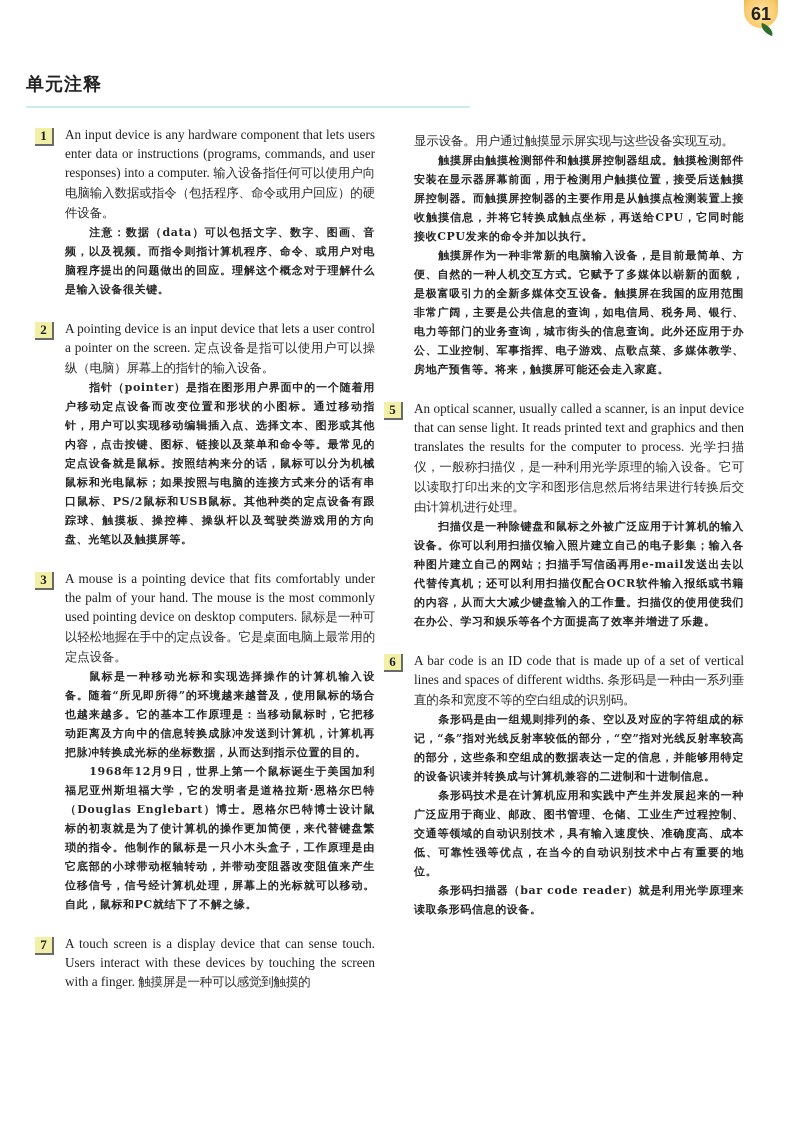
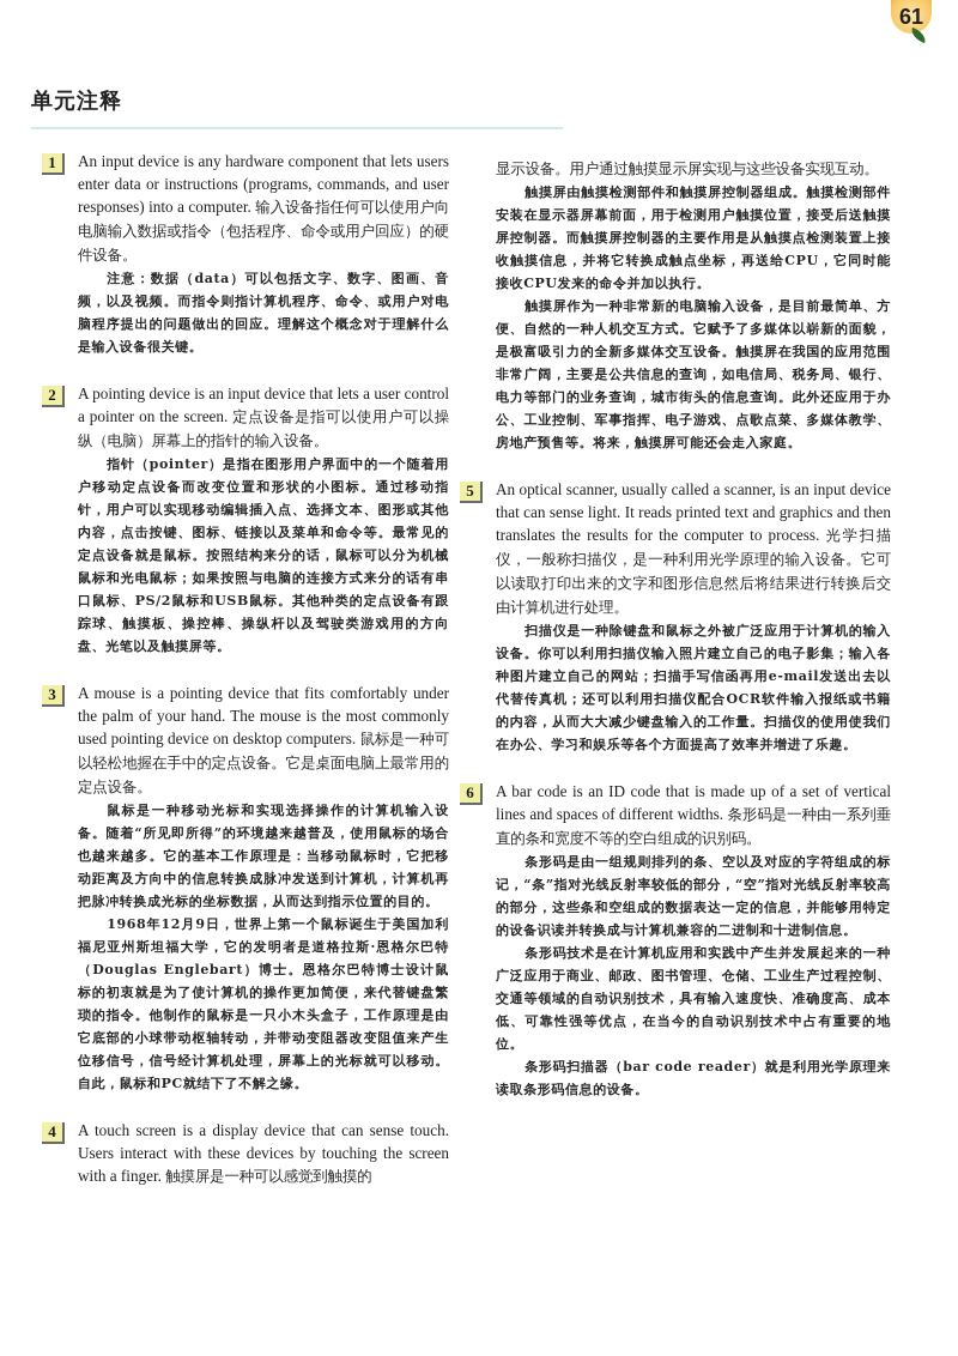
  61
  单元注释
  1
  An input device is any hardware component that lets users enter data or instructions (programs, commands, and user responses) into a computer. 输入设备指任何可以使用户向电脑输入数据或指令（包括程序、命令或用户回应）的硬件设备。
  注意：数据（data）可以包括文字、数字、图画、音频，以及视频。而指令则指计算机程序、命令、或用户对电脑程序提出的问题做出的回应。理解这个概念对于理解什么是输入设备很关键。
  2
  A pointing device is an input device that lets a user control a pointer on the screen. 定点设备是指可以使用户可以操纵（电脑）屏幕上的指针的输入设备。
  指针（pointer）是指在图形用户界面中的一个随着用户移动定点设备而改变位置和形状的小图标。通过移动指针，用户可以实现移动编辑插入点、选择文本、图形或其他内容，点击按键、图标、链接以及菜单和命令等。最常见的定点设备就是鼠标。按照结构来分的话，鼠标可以分为机械鼠标和光电鼠标；如果按照与电脑的连接方式来分的话有串口鼠标、PS/2鼠标和USB鼠标。其他种类的定点设备有跟踪球、触摸板、操控棒、操纵杆以及驾驶类游戏用的方向盘、光笔以及触摸屏等。
  3
  A mouse is a pointing device that fits comfortably under the palm of your hand. The mouse is the most commonly used pointing device on desktop computers. 鼠标是一种可以轻松地握在手中的定点设备。它是桌面电脑上最常用的定点设备。
  鼠标是一种移动光标和实现选择操作的计算机输入设备。随着“所见即所得”的环境越来越普及，使用鼠标的场合也越来越多。它的基本工作原理是：当移动鼠标时，它把移动距离及方向中的信息转换成脉冲发送到计算机，计算机再把脉冲转换成光标的坐标数据，从而达到指示位置的目的。
  1968年12月9日，世界上第一个鼠标诞生于美国加利福尼亚州斯坦福大学，它的发明者是道格拉斯·恩格尔巴特（Douglas Englebart）博士。恩格尔巴特博士设计鼠标的初衷就是为了使计算机的操作更加简便，来代替键盘繁琐的指令。他制作的鼠标是一只小木头盒子，工作原理是由它底部的小球带动枢轴转动，并带动变阻器改变阻值来产生位移信号，信号经计算机处理，屏幕上的光标就可以移动。自此，鼠标和PC就结下了不解之缘。
- 7
+ 4
  A touch screen is a display device that can sense touch. Users interact with these devices by touching the screen with a finger. 触摸屏是一种可以感觉到触摸的
  显示设备。用户通过触摸显示屏实现与这些设备实现互动。
  触摸屏由触摸检测部件和触摸屏控制器组成。触摸检测部件安装在显示器屏幕前面，用于检测用户触摸位置，接受后送触摸屏控制器。而触摸屏控制器的主要作用是从触摸点检测装置上接收触摸信息，并将它转换成触点坐标，再送给CPU，它同时能接收CPU发来的命令并加以执行。
  触摸屏作为一种非常新的电脑输入设备，是目前最简单、方便、自然的一种人机交互方式。它赋予了多媒体以崭新的面貌，是极富吸引力的全新多媒体交互设备。触摸屏在我国的应用范围非常广阔，主要是公共信息的查询，如电信局、税务局、银行、电力等部门的业务查询，城市街头的信息查询。此外还应用于办公、工业控制、军事指挥、电子游戏、点歌点菜、多媒体教学、房地产预售等。将来，触摸屏可能还会走入家庭。
  5
  An optical scanner, usually called a scanner, is an input device that can sense light. It reads printed text and graphics and then translates the results for the computer to process. 光学扫描仪，一般称扫描仪，是一种利用光学原理的输入设备。它可以读取打印出来的文字和图形信息然后将结果进行转换后交由计算机进行处理。
  扫描仪是一种除键盘和鼠标之外被广泛应用于计算机的输入设备。你可以利用扫描仪输入照片建立自己的电子影集；输入各种图片建立自己的网站；扫描手写信函再用e-mail发送出去以代替传真机；还可以利用扫描仪配合OCR软件输入报纸或书籍的内容，从而大大减少键盘输入的工作量。扫描仪的使用使我们在办公、学习和娱乐等各个方面提高了效率并增进了乐趣。
  6
  A bar code is an ID code that is made up of a set of vertical lines and spaces of different widths. 条形码是一种由一系列垂直的条和宽度不等的空白组成的识别码。
  条形码是由一组规则排列的条、空以及对应的字符组成的标记，“条”指对光线反射率较低的部分，“空”指对光线反射率较高的部分，这些条和空组成的数据表达一定的信息，并能够用特定的设备识读并转换成与计算机兼容的二进制和十进制信息。
  条形码技术是在计算机应用和实践中产生并发展起来的一种广泛应用于商业、邮政、图书管理、仓储、工业生产过程控制、交通等领域的自动识别技术，具有输入速度快、准确度高、成本低、可靠性强等优点，在当今的自动识别技术中占有重要的地位。
  条形码扫描器（bar code reader）就是利用光学原理来读取条形码信息的设备。
